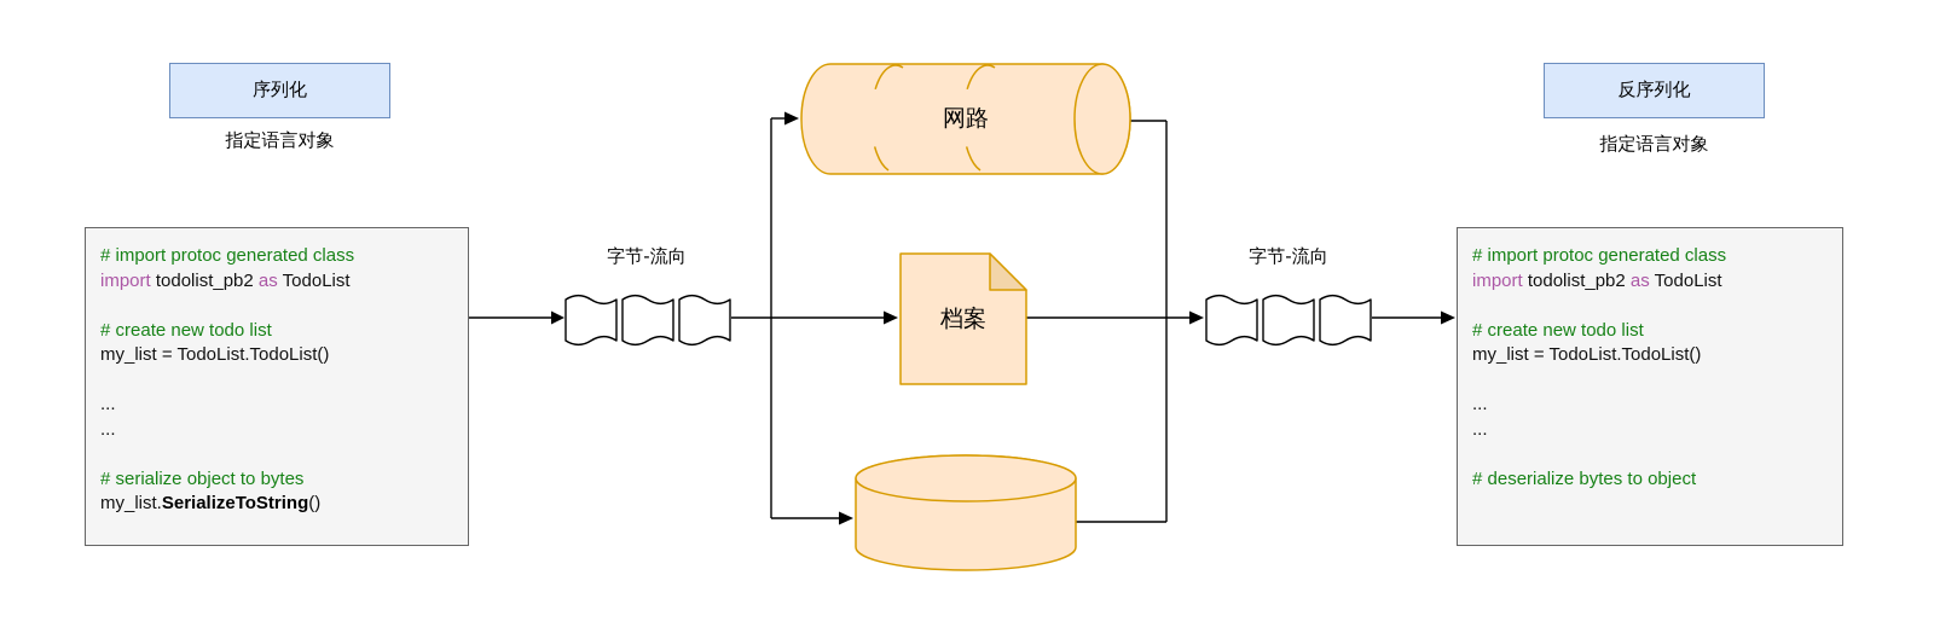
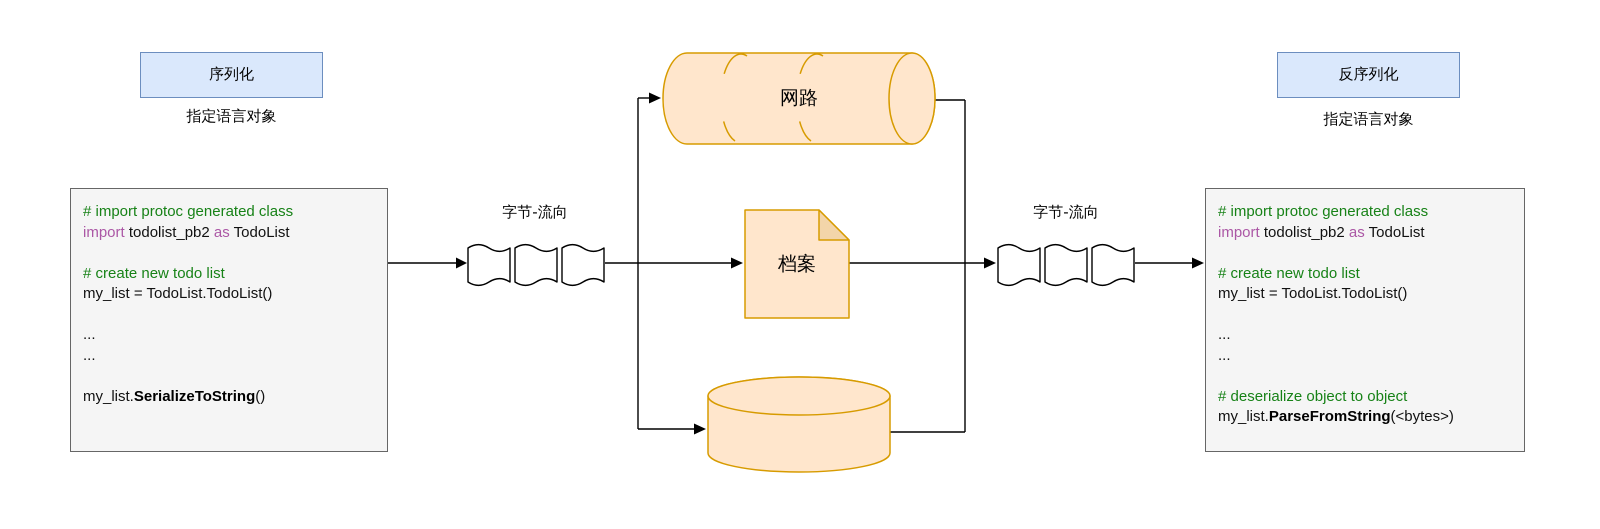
  序列化
  指定语言对象
  反序列化
  指定语言对象
  网路
  档案
  字节-流向
  字节-流向
  # import protoc generated class
  import todolist_pb2 as TodoList
  # create new todo list
  my_list = TodoList.TodoList()
  ...
  ...
- # serialize object to bytes
  my_list.SerializeToString()
  # import protoc generated class
  import todolist_pb2 as TodoList
  # create new todo list
  my_list = TodoList.TodoList()
  ...
  ...
- # deserialize bytes to object
+ # deserialize object to object
+ my_list.ParseFromString(<bytes>)
